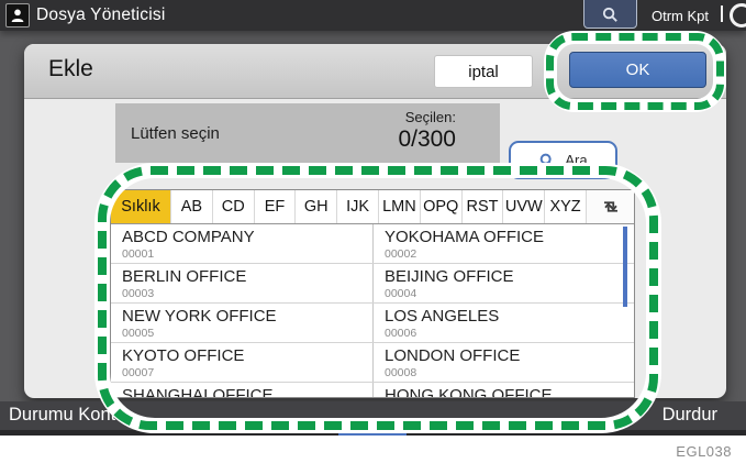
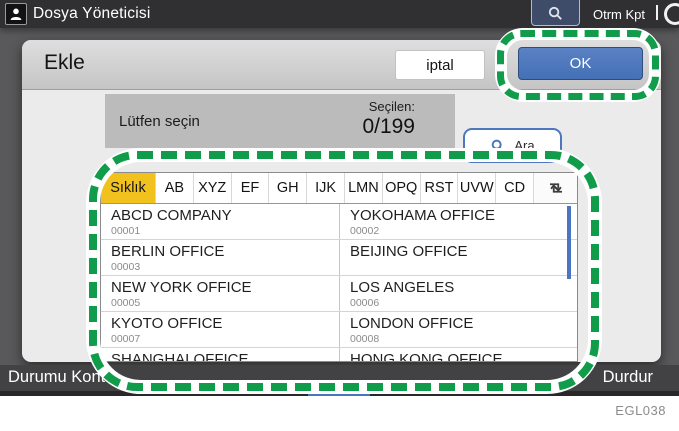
  Dosya Yöneticisi
  Otrm Kpt
  Ekle
  iptal
  OK
  Lütfen seçin
  Seçilen:
- 0/300
+ 0/199
  Ara
  Sıklık
  AB
- CD
+ XYZ
  EF
  GH
  IJK
  LMN
  OPQ
  RST
  UVW
- XYZ
+ CD
  ABCD COMPANY
  00001
  YOKOHAMA OFFICE
  00002
  BERLIN OFFICE
  00003
  BEIJING OFFICE
- 00004
  NEW YORK OFFICE
  00005
  LOS ANGELES
  00006
  KYOTO OFFICE
  00007
  LONDON OFFICE
  00008
  SHANGHAI OFFICE
  HONG KONG OFFICE
  Durumu Kont
  Durdur
  EGL038
